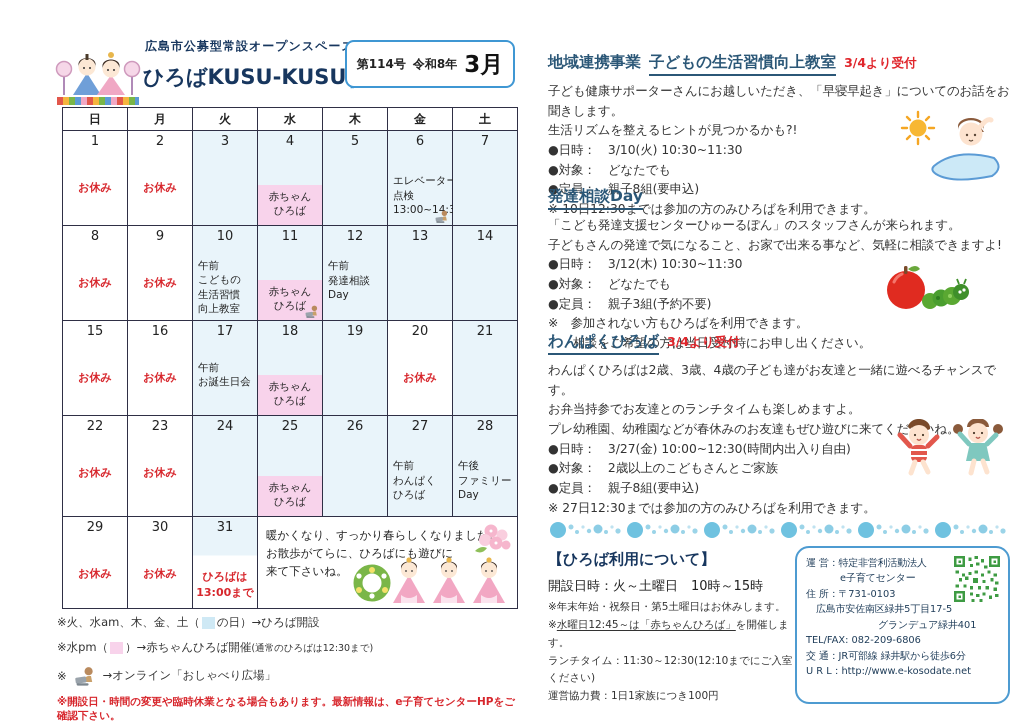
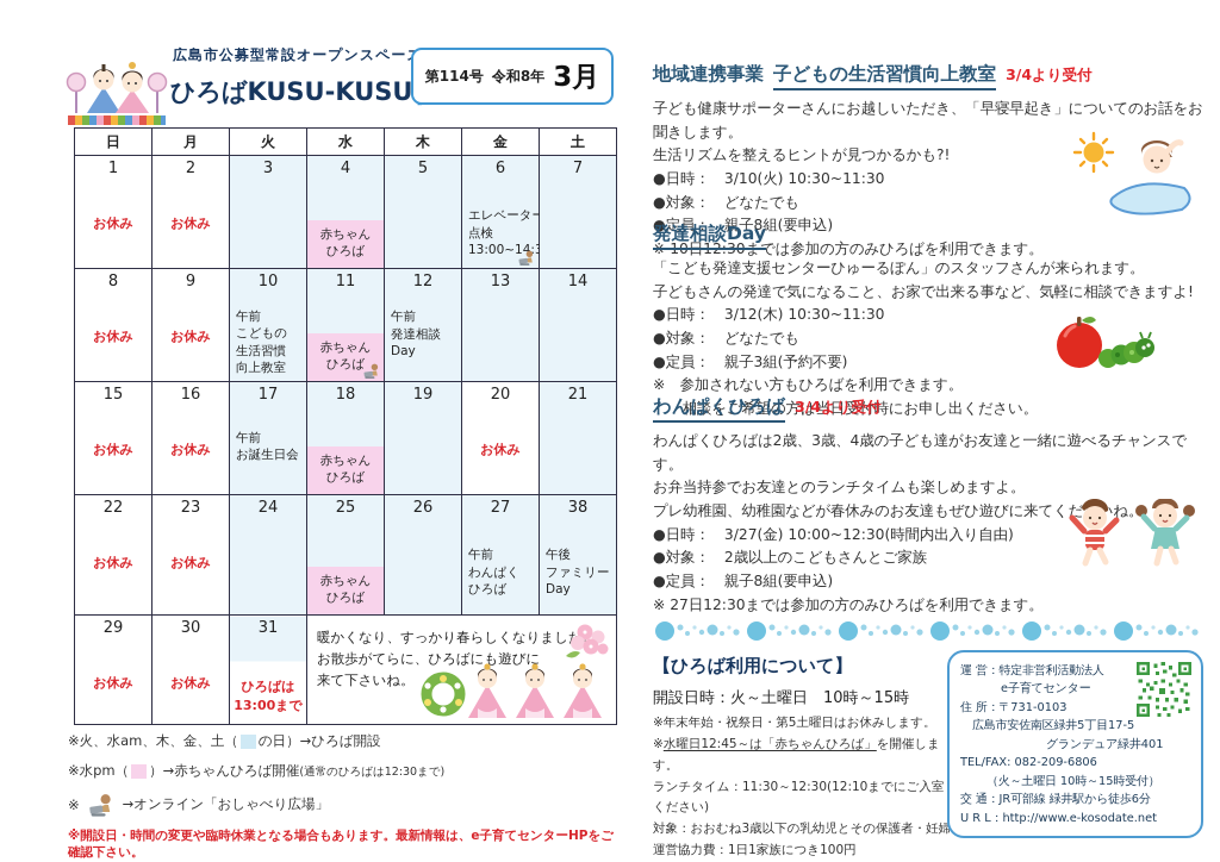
  広島市公募型常設オープンスペー
  ひろばKUSU-KUSU
  第114号
  令和8年
  3月
  日	月	火	水	木	金	土
  1 お休み	2 お休み	3	4 赤ちゃん ひろば	5	6 エレベータ 点検 13:00~14:	7
  8 お休み	9 お休み	10 午前 こどもの 生活習慣 向上教室	11 赤ちゃん ひろば	12 午前 発達相談 Day	13	14
  15 お休み	16 お休み	17 午前 お誕生日会	18 赤ちゃん ひろば	19	20 お休み	21
- 22 お休み	23 お休み	24	25 赤ちゃん ひろば	26	27 午前 わんぱく ひろば	28 午後 ファミリー Day
+ 22 お休み	23 お休み	24	25 赤ちゃん ひろば	26	27 午前 わんぱく ひろば	38 午後 ファミリー Day
  29 お休み	30 お休み	31 ひろばは 13:00まで	暖かくなり、すっかり春らしくなりまし お散歩がてらに、ひろばにも遊びに 来て下さいね。
  ※火、水am、木、金、土（
  の日）→ひろば開設
  ※水pm（
  ）→赤ちゃんひろば開催
  (通常のひろばは12:30まで)
  ※
  →オンライン「おしゃべり広場」
  ※開設日・時間の変更や臨時休業となる場合もあります。最新情報は、e子育てセンターHPをご確認下さい。
  地域連携事業
  子どもの生活習慣向上教室
  3/4より受付
  子ども健康サポーターさんにお越しいただき、「早寝早起き」についてのお話をお聞きします。
  生活リズムを整えるヒントが見つかるかも?!
  ●日時： 3/10(火) 10:30~11:30
  ●対象： どなたでも
  ●定員： 親子8組(要申込)
  ※ 10日12:30までは参加の方のみひろばを利用できます。
  発達相談Day
  「こども発達支援センターひゅーるぽん」のスタッフさんが来られます。
  子どもさんの発達で気になること、お家で出来る事など、気軽に相談できますよ!
  ●日時： 3/12(木) 10:30~11:30
  ●対象： どなたでも
  ●定員： 親子3組(予約不要)
  ※ 参加されない方もひろばを利用できます。
  相談をご希望の方は当日受付時にお申し出ください。
  わんぱくひろば
  3/4より受付
  わんぱくひろばは2歳、3歳、4歳の子ども達がお友達と一緒に遊べるチャンスです。
  お弁当持参でお友達とのランチタイムも楽しめますよ。
  プレ幼稚園、幼稚園などが春休みのお友達もぜひ遊びに来てくだね
  ●日時： 3/27(金) 10:00~12:30(時間内出入り自由)
  ●対象： 2歳以上のこどもさんとご家族
  ●定員： 親子8組(要申込)
  ※ 27日12:30までは参加の方のみひろばを利用できます。
  【ひろば利用について】
  開設日時：火～土曜日 10時～15時
  ※年末年始・祝祭日・第5土曜日はお休みします。
  ※水曜日12:45～は「赤ちゃんひろば」を開催します。
  ランチタイム：11:30～12:30(12:10までにご入室ください)
+ 対象：おおむね3歳以下の乳幼児とその保護者・妊婦
  運営協力費：1日1家族につき100円
  運 営：特定非営利活動法人
  e子育てセンター
  住 所：〒731-0103
  広島市安佐南区緑井5丁目17-5
  グランデュア緑井401
  TEL/FAX: 082-209-6806
+ （火～土曜日 10時～15時受付）
  交 通：JR可部線 緑井駅から徒歩6分
  U R L：http://www.e-kosodate.net
